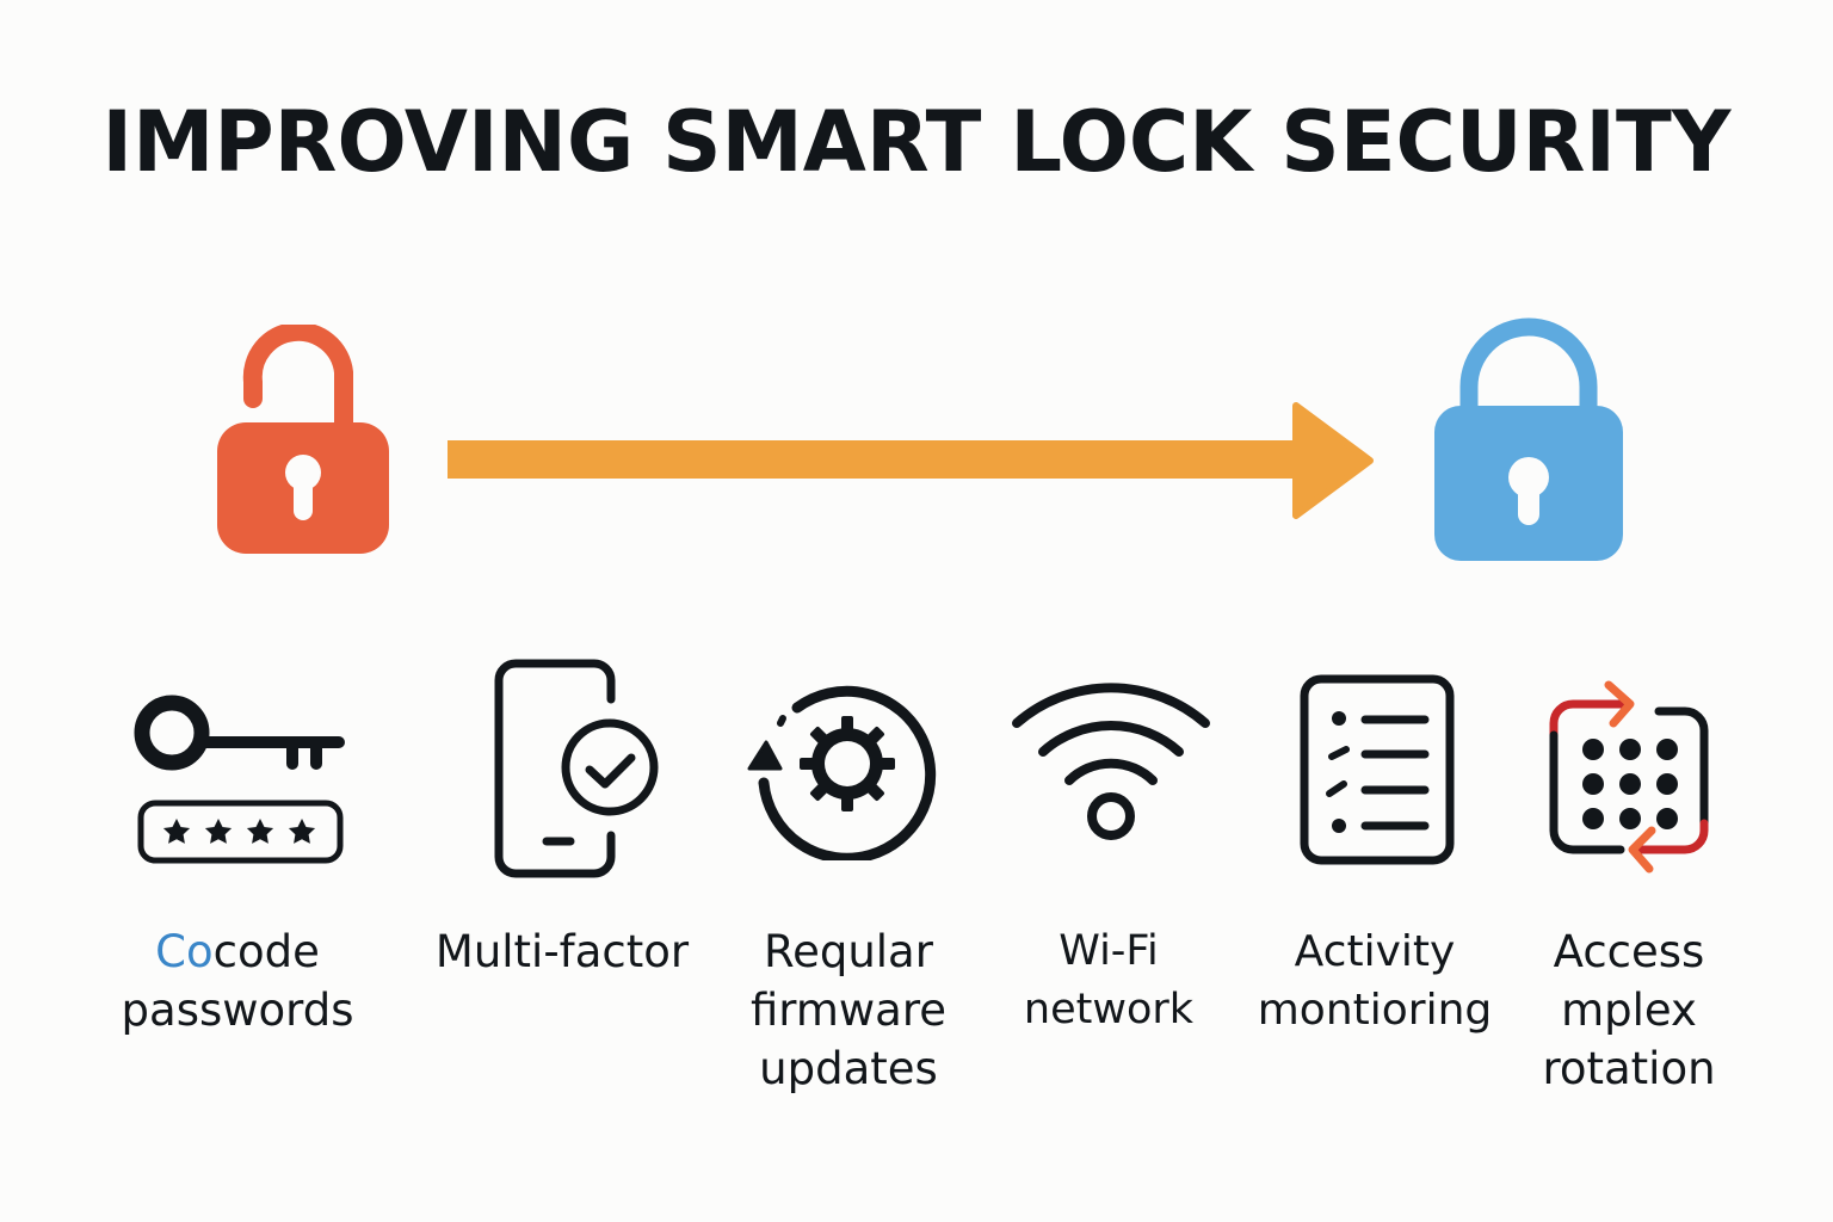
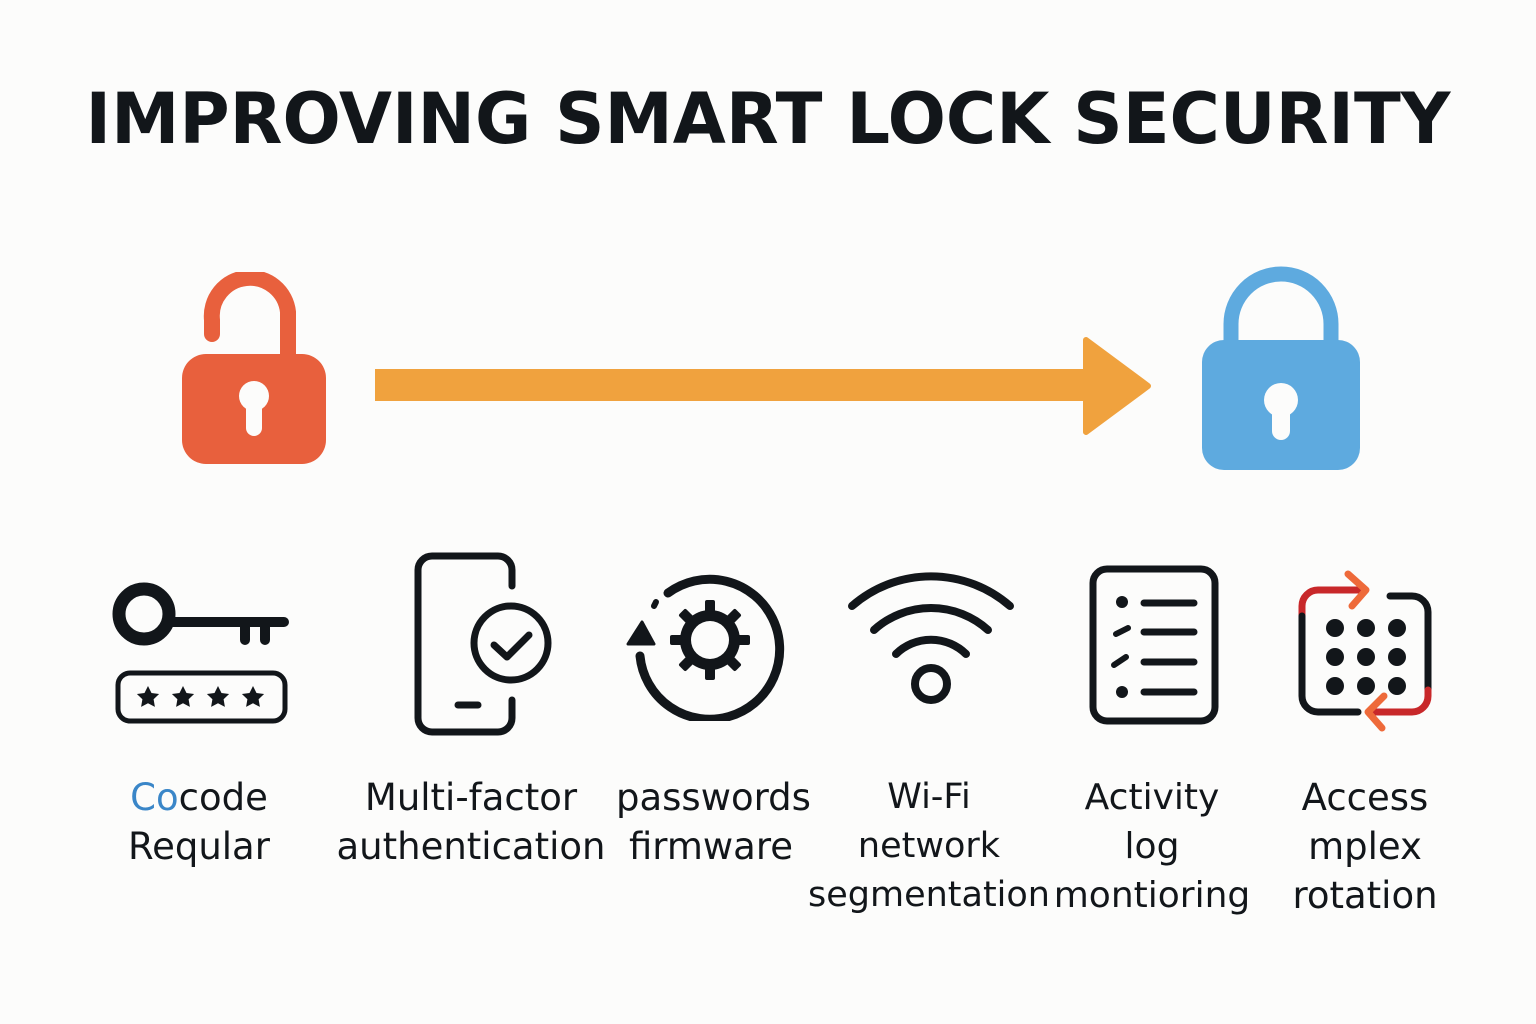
  IMPROVING SMART LOCK SECURITY
  Cocode
- passwords
+ Reqular
  Multi-factor
+ authentication
- Reqular
+ passwords
  firmware
- updates
  Wi-Fi
  network
+ segmentation
  Activity
+ log
  montioring
  Access
  mplex
  rotation
